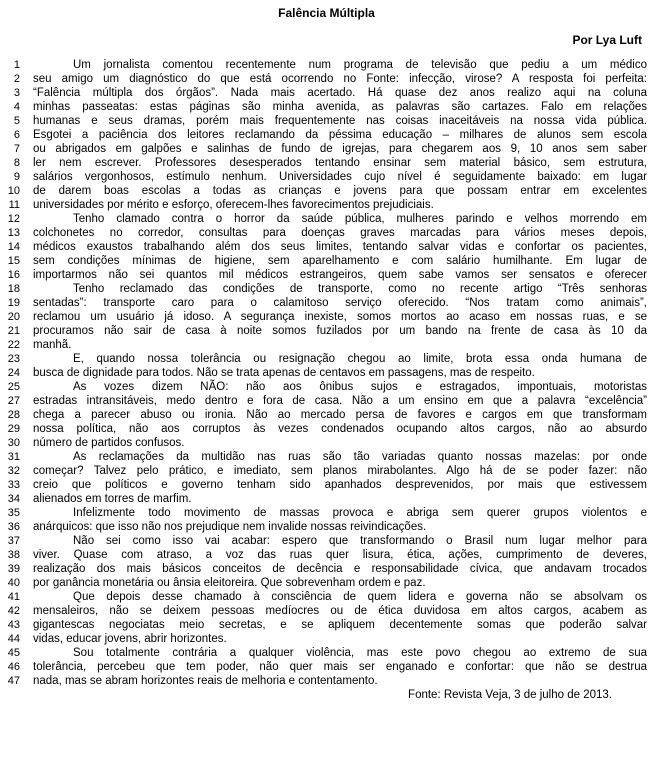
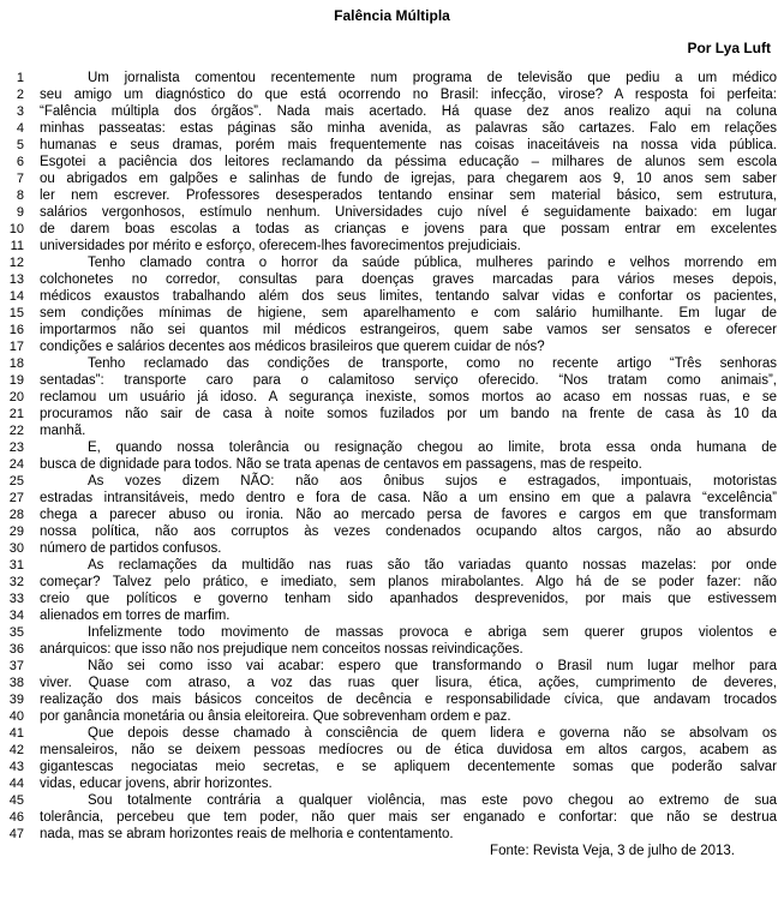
  Falência Múltipla
  Por Lya Luft
  1
  Um jornalista comentou recentemente num programa de televisão que pediu a um médico
  2
- seu amigo um diagnóstico do que está ocorrendo no Fonte: infecção, virose? A resposta foi perfeita:
+ seu amigo um diagnóstico do que está ocorrendo no Brasil: infecção, virose? A resposta foi perfeita:
  3
  “Falência múltipla dos órgãos”. Nada mais acertado. Há quase dez anos realizo aqui na coluna
  4
  minhas passeatas: estas páginas são minha avenida, as palavras são cartazes. Falo em relações
  5
  humanas e seus dramas, porém mais frequentemente nas coisas inaceitáveis na nossa vida pública.
  6
  Esgotei a paciência dos leitores reclamando da péssima educação – milhares de alunos sem escola
  7
  ou abrigados em galpões e salinhas de fundo de igrejas, para chegarem aos 9, 10 anos sem saber
  8
  ler nem escrever. Professores desesperados tentando ensinar sem material básico, sem estrutura,
  9
  salários vergonhosos, estímulo nenhum. Universidades cujo nível é seguidamente baixado: em lugar
  10
  de darem boas escolas a todas as crianças e jovens para que possam entrar em excelentes
  11
  universidades por mérito e esforço, oferecem-lhes favorecimentos prejudiciais.
  12
  Tenho clamado contra o horror da saúde pública, mulheres parindo e velhos morrendo em
  13
  colchonetes no corredor, consultas para doenças graves marcadas para vários meses depois,
  14
  médicos exaustos trabalhando além dos seus limites, tentando salvar vidas e confortar os pacientes,
  15
  sem condições mínimas de higiene, sem aparelhamento e com salário humilhante. Em lugar de
  16
  importarmos não sei quantos mil médicos estrangeiros, quem sabe vamos ser sensatos e oferecer
+ 17
+ condições e salários decentes aos médicos brasileiros que querem cuidar de nós?
  18
  Tenho reclamado das condições de transporte, como no recente artigo “Três senhoras
  19
  sentadas”: transporte caro para o calamitoso serviço oferecido. “Nos tratam como animais”,
  20
  reclamou um usuário já idoso. A segurança inexiste, somos mortos ao acaso em nossas ruas, e se
  21
  procuramos não sair de casa à noite somos fuzilados por um bando na frente de casa às 10 da
  22
  manhã.
  23
  E, quando nossa tolerância ou resignação chegou ao limite, brota essa onda humana de
  24
  busca de dignidade para todos. Não se trata apenas de centavos em passagens, mas de respeito.
  25
  As vozes dizem NÃO: não aos ônibus sujos e estragados, impontuais, motoristas
  27
  estradas intransitáveis, medo dentro e fora de casa. Não a um ensino em que a palavra “excelência”
  28
  chega a parecer abuso ou ironia. Não ao mercado persa de favores e cargos em que transformam
  29
  nossa política, não aos corruptos às vezes condenados ocupando altos cargos, não ao absurdo
  30
  número de partidos confusos.
  31
  As reclamações da multidão nas ruas são tão variadas quanto nossas mazelas: por onde
  32
  começar? Talvez pelo prático, e imediato, sem planos mirabolantes. Algo há de se poder fazer: não
  33
  creio que políticos e governo tenham sido apanhados desprevenidos, por mais que estivessem
  34
  alienados em torres de marfim.
  35
  Infelizmente todo movimento de massas provoca e abriga sem querer grupos violentos e
  36
- anárquicos: que isso não nos prejudique nem invalide nossas reivindicações.
+ anárquicos: que isso não nos prejudique nem conceitos nossas reivindicações.
  37
  Não sei como isso vai acabar: espero que transformando o Brasil num lugar melhor para
  38
  viver. Quase com atraso, a voz das ruas quer lisura, ética, ações, cumprimento de deveres,
  39
  realização dos mais básicos conceitos de decência e responsabilidade cívica, que andavam trocados
  40
  por ganância monetária ou ânsia eleitoreira. Que sobrevenham ordem e paz.
  41
  Que depois desse chamado à consciência de quem lidera e governa não se absolvam os
  42
  mensaleiros, não se deixem pessoas medíocres ou de ética duvidosa em altos cargos, acabem as
  43
  gigantescas negociatas meio secretas, e se apliquem decentemente somas que poderão salvar
  44
  vidas, educar jovens, abrir horizontes.
  45
  Sou totalmente contrária a qualquer violência, mas este povo chegou ao extremo de sua
  46
  tolerância, percebeu que tem poder, não quer mais ser enganado e confortar: que não se destrua
  47
  nada, mas se abram horizontes reais de melhoria e contentamento.
  Fonte: Revista Veja, 3 de julho de 2013.
